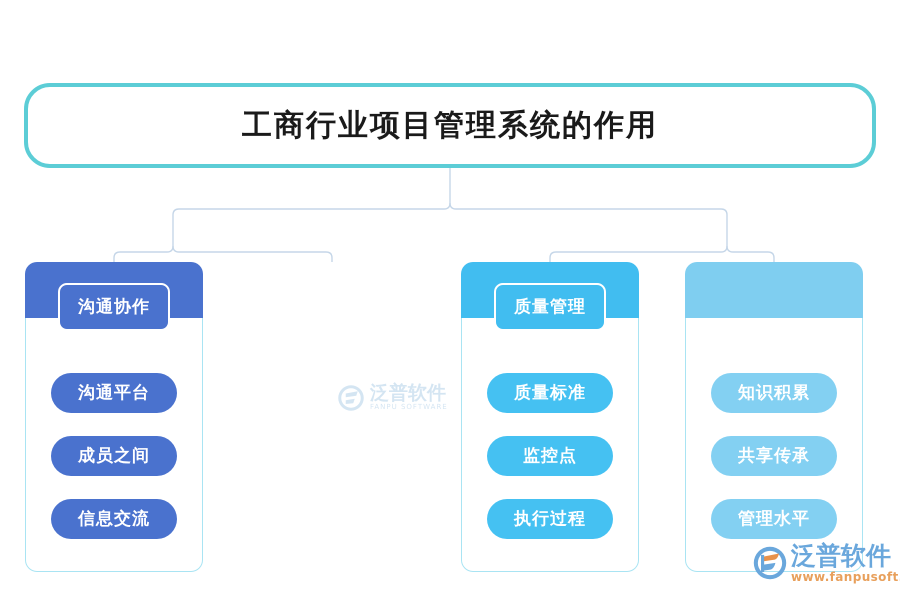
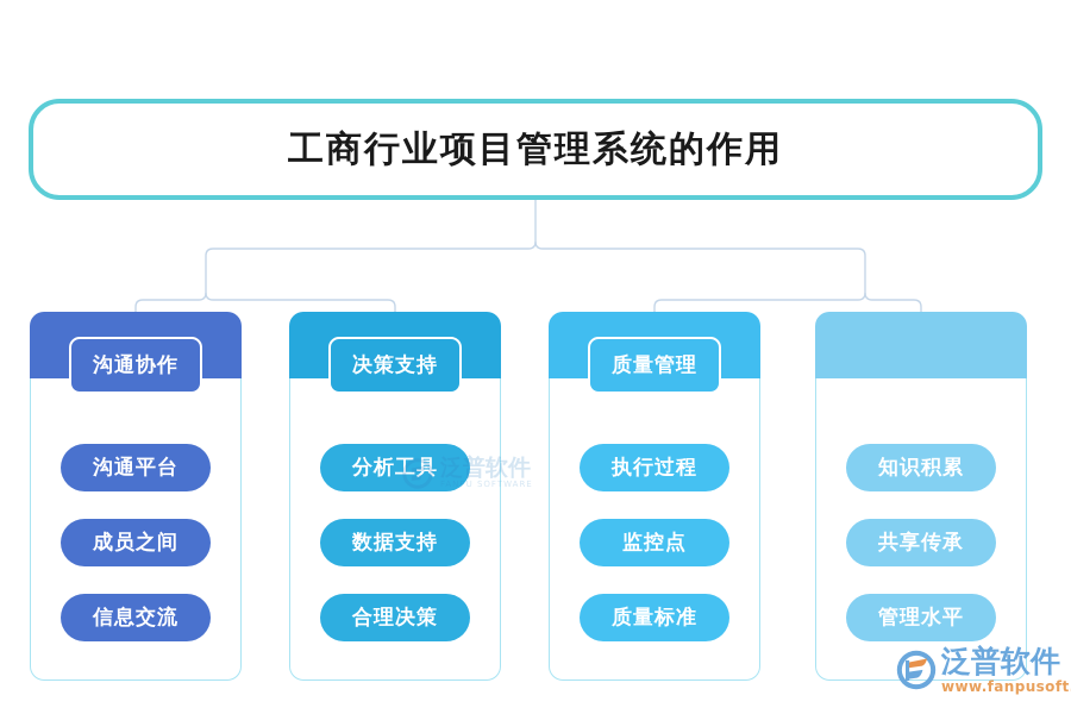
  工商行业项目管理系统的作用
  沟通协作
  沟通平台
  成员之间
  信息交流
+ 决策支持
+ 分析工具
+ 数据支持
+ 合理决策
  质量管理
- 质量标准
+ 执行过程
  监控点
- 执行过程
+ 质量标准
  知识积累
  共享传承
  管理水平
  泛普软件
  FANPU SOFTWARE
  泛普软件
  www.fanpusoft
